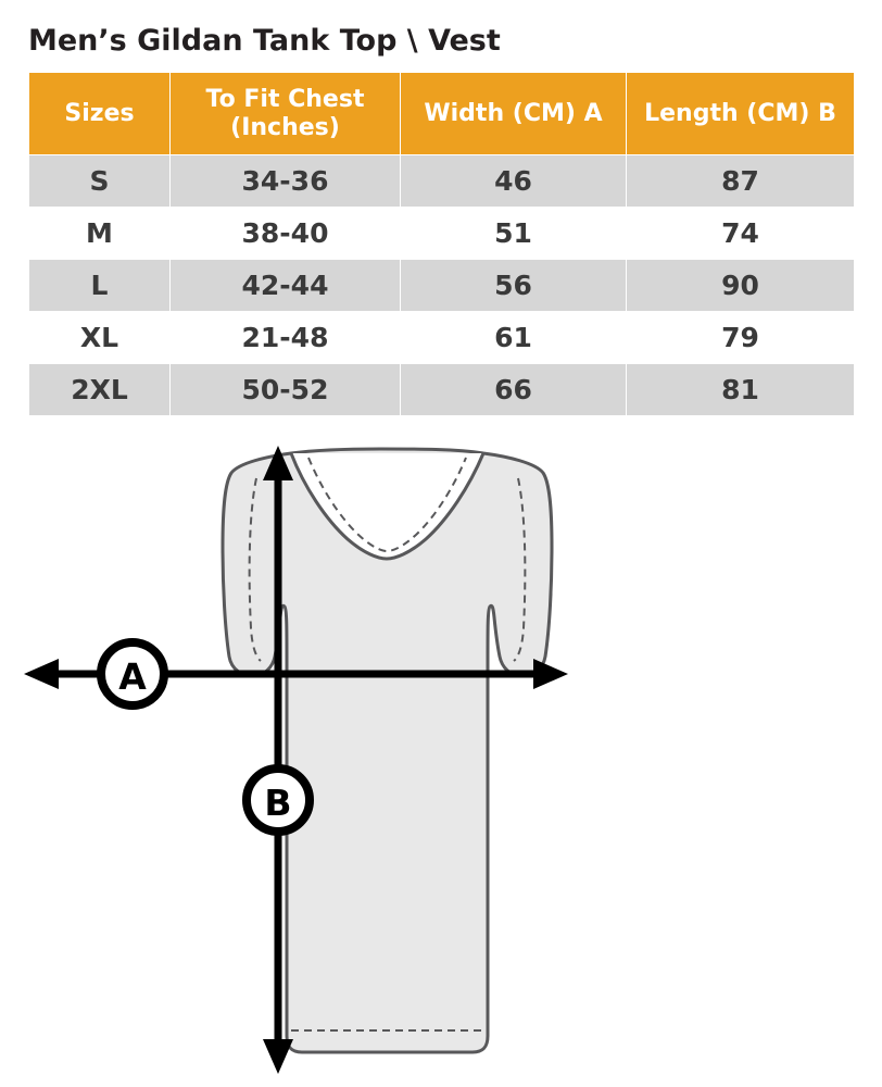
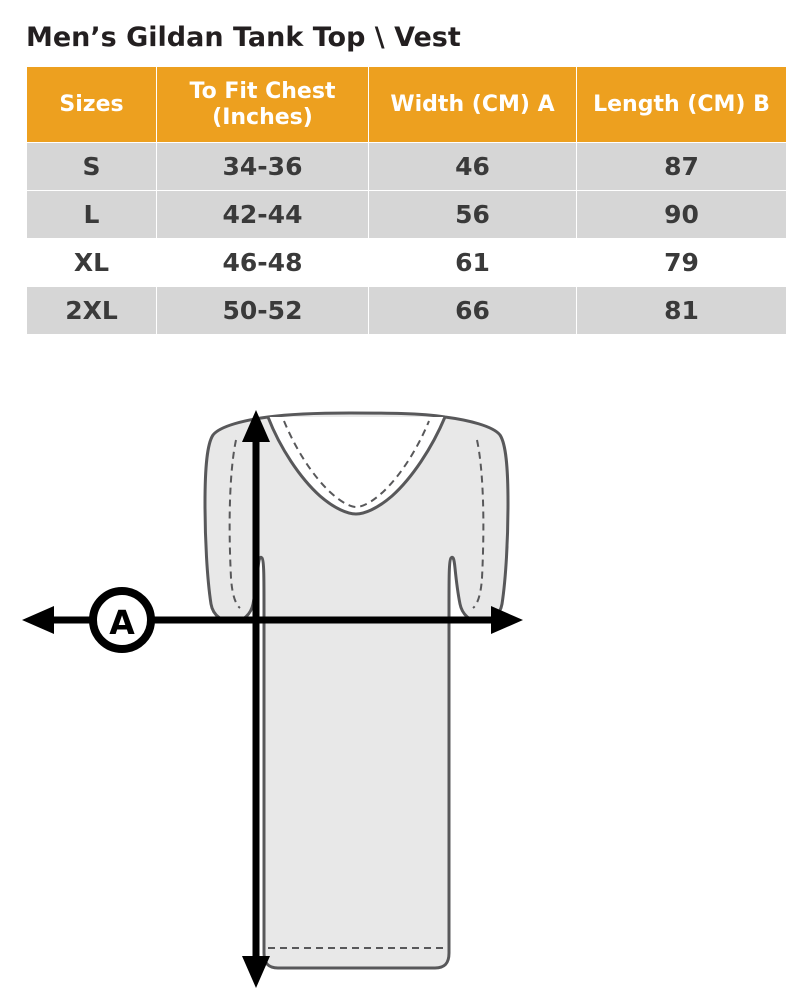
  Men’s Gildan Tank Top \ Vest
  Sizes	To Fit Chest (Inches)	Width (CM) A	Length (CM) B
  S	34-36	46	87
- M	38-40	51	74
  L	42-44	56	90
- XL	21-48	61	79
+ XL	46-48	61	79
  2XL	50-52	66	81
  A
- B
